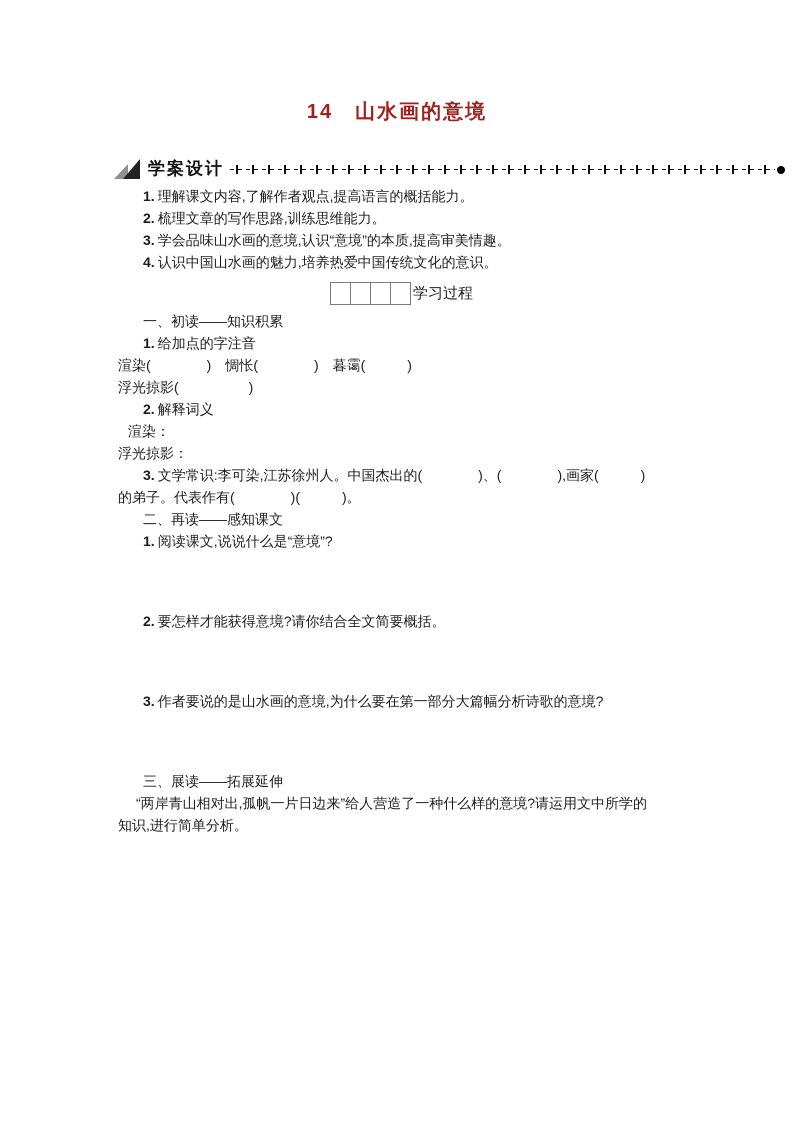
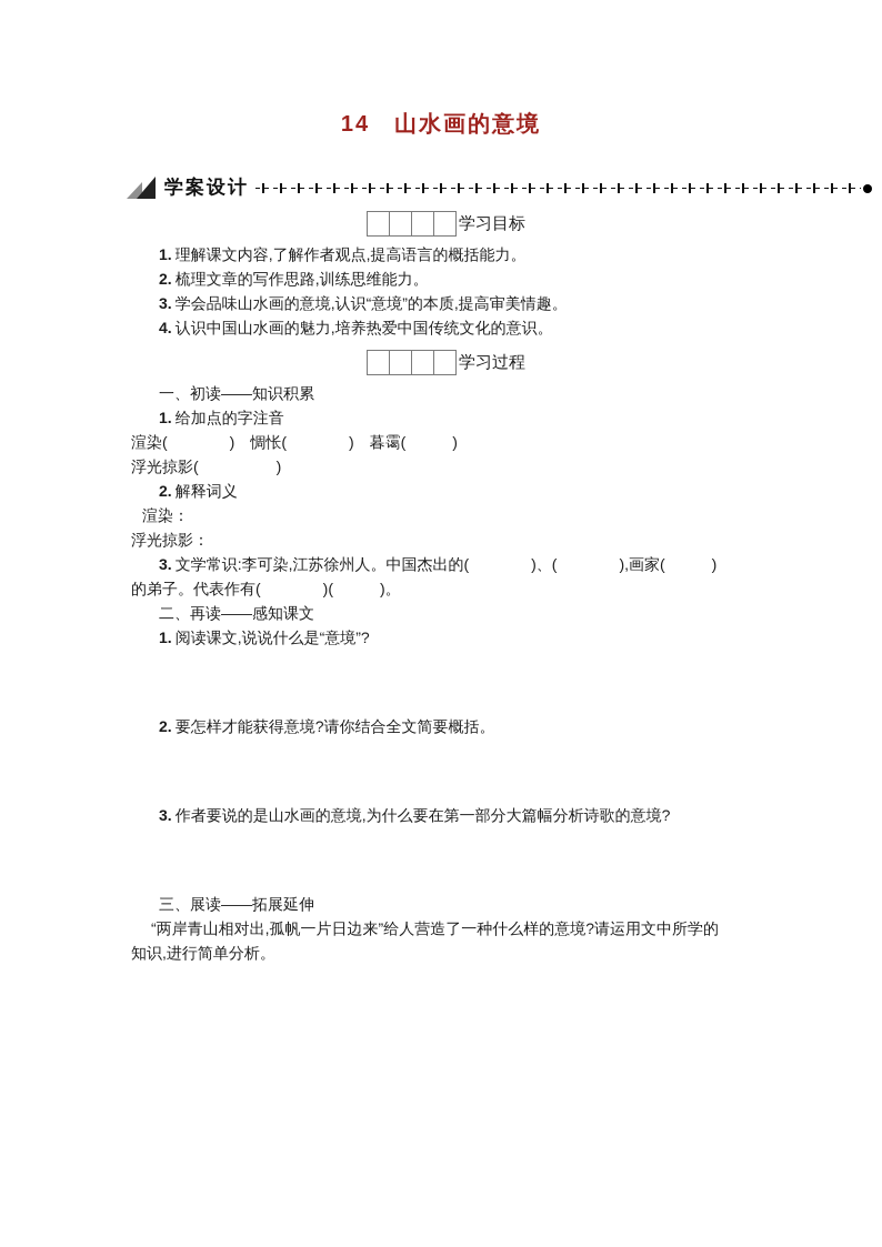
  14 山水画的意境
  学案设计
+ 学习目标
  1. 理解课文内容,了解作者观点,提高语言的概括能力。
  2. 梳理文章的写作思路,训练思维能力。
  3. 学会品味山水画的意境,认识“意境”的本质,提高审美情趣。
  4. 认识中国山水画的魅力,培养热爱中国传统文化的意识。
  学习过程
  一、初读——知识积累
  1. 给加点的字注音
  渲染( ) 惆怅( ) 暮霭( )
  浮光掠影( )
  2. 解释词义
  渲染：
  浮光掠影：
  3. 文学常识:李可染,江苏徐州人。中国杰出的( )、( ),画家( )
  的弟子。代表作有( )( )。
  二、再读——感知课文
  1. 阅读课文,说说什么是“意境”?
  2. 要怎样才能获得意境?请你结合全文简要概括。
  3. 作者要说的是山水画的意境,为什么要在第一部分大篇幅分析诗歌的意境?
  三、展读——拓展延伸
  “两岸青山相对出,孤帆一片日边来”给人营造了一种什么样的意境?请运用文中所学的
  知识,进行简单分析。
